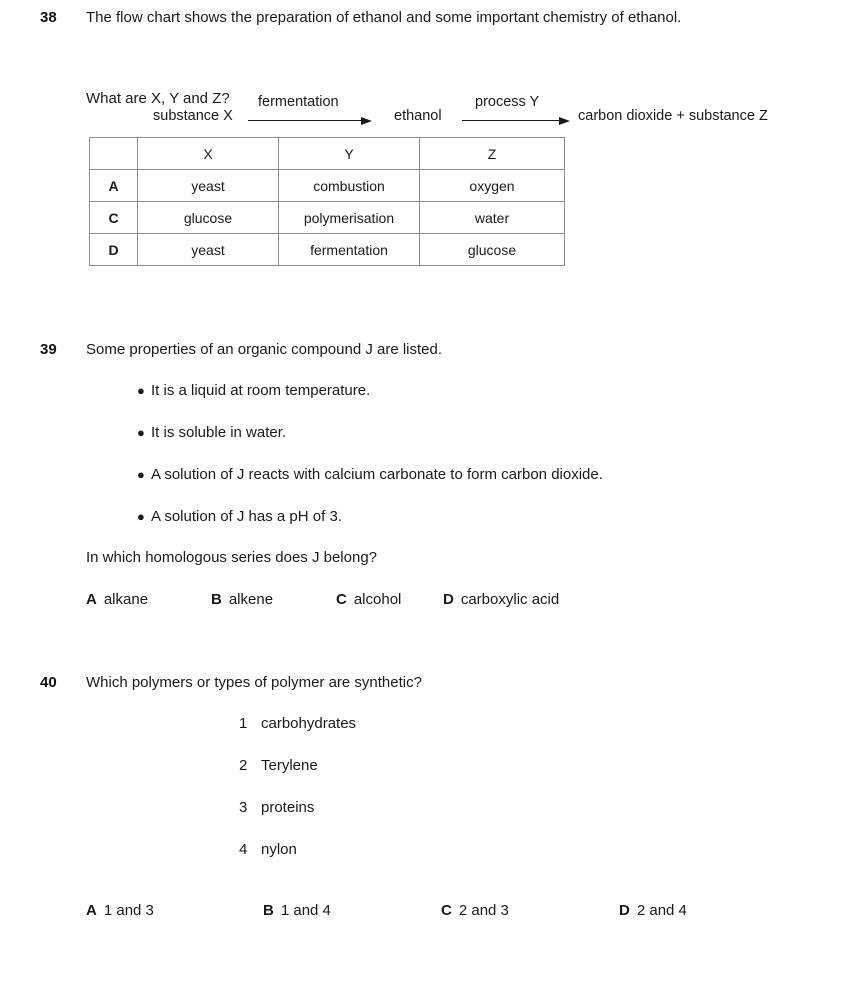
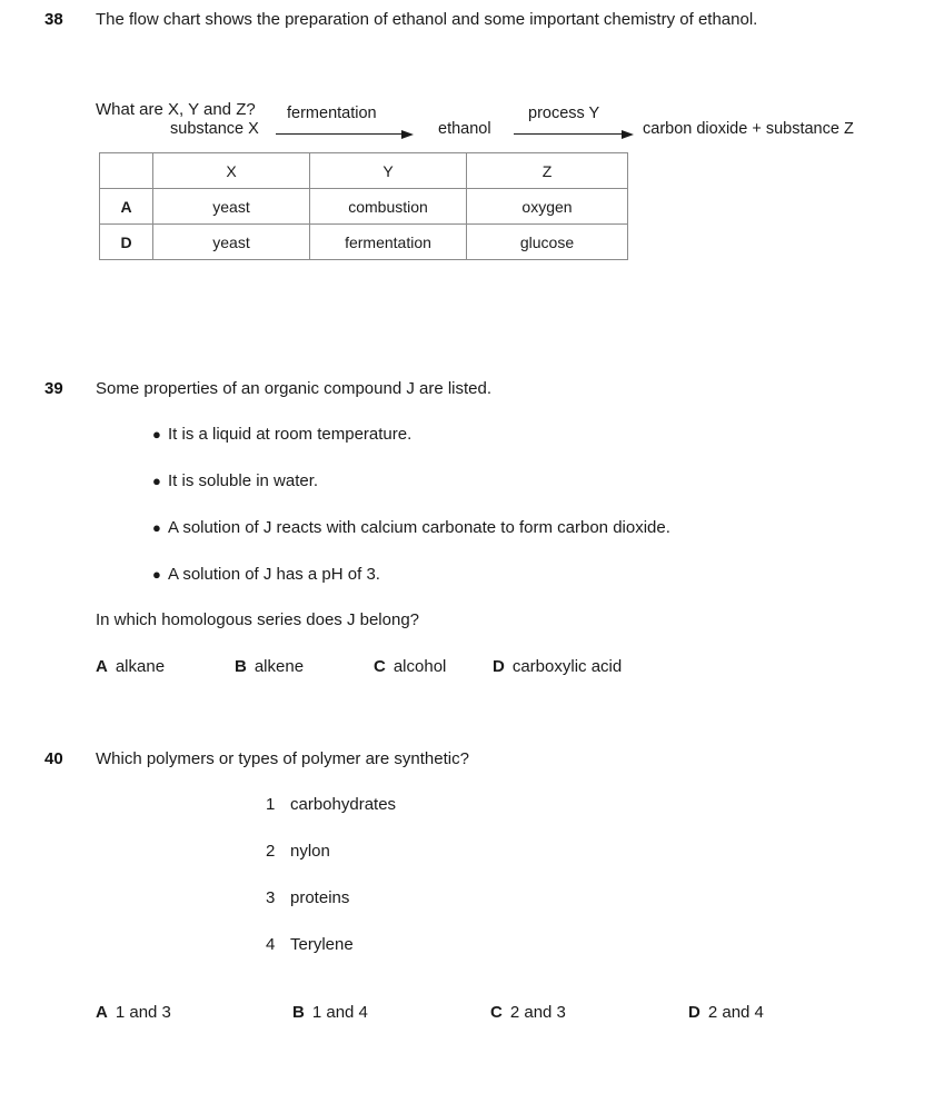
  38
  The flow chart shows the preparation of ethanol and some important chemistry of ethanol.
  substance X
  fermentation
  ethanol
  process Y
  carbon dioxide + substance Z
  What are X, Y and Z?
  	X	Y	Z
  A	yeast	combustion	oxygen
- C	glucose	polymerisation	water
  D	yeast	fermentation	glucose
  39
  Some properties of an organic compound J are listed.
  ● It is a liquid at room temperature.
  ● It is soluble in water.
  ● A solution of J reacts with calcium carbonate to form carbon dioxide.
  ● A solution of J has a pH of 3.
  In which homologous series does J belong?
  A alkane
  B alkene
  C alcohol
  D carboxylic acid
  40
  Which polymers or types of polymer are synthetic?
  1 carbohydrates
- 2 Terylene
+ 2 nylon
  3 proteins
- 4 nylon
+ 4 Terylene
  A 1 and 3
  B 1 and 4
  C 2 and 3
  D 2 and 4
